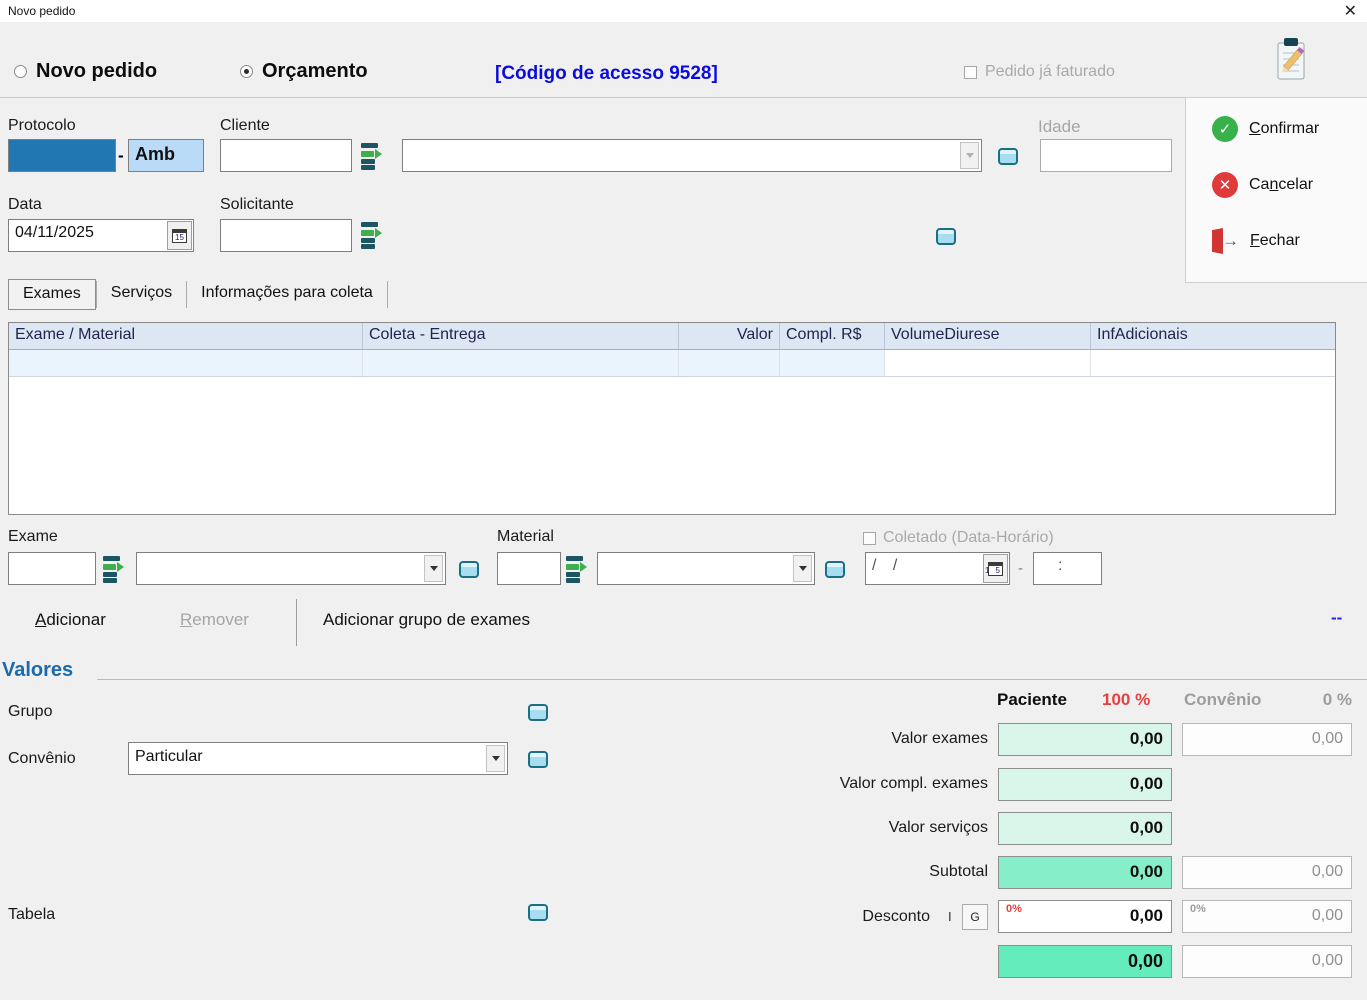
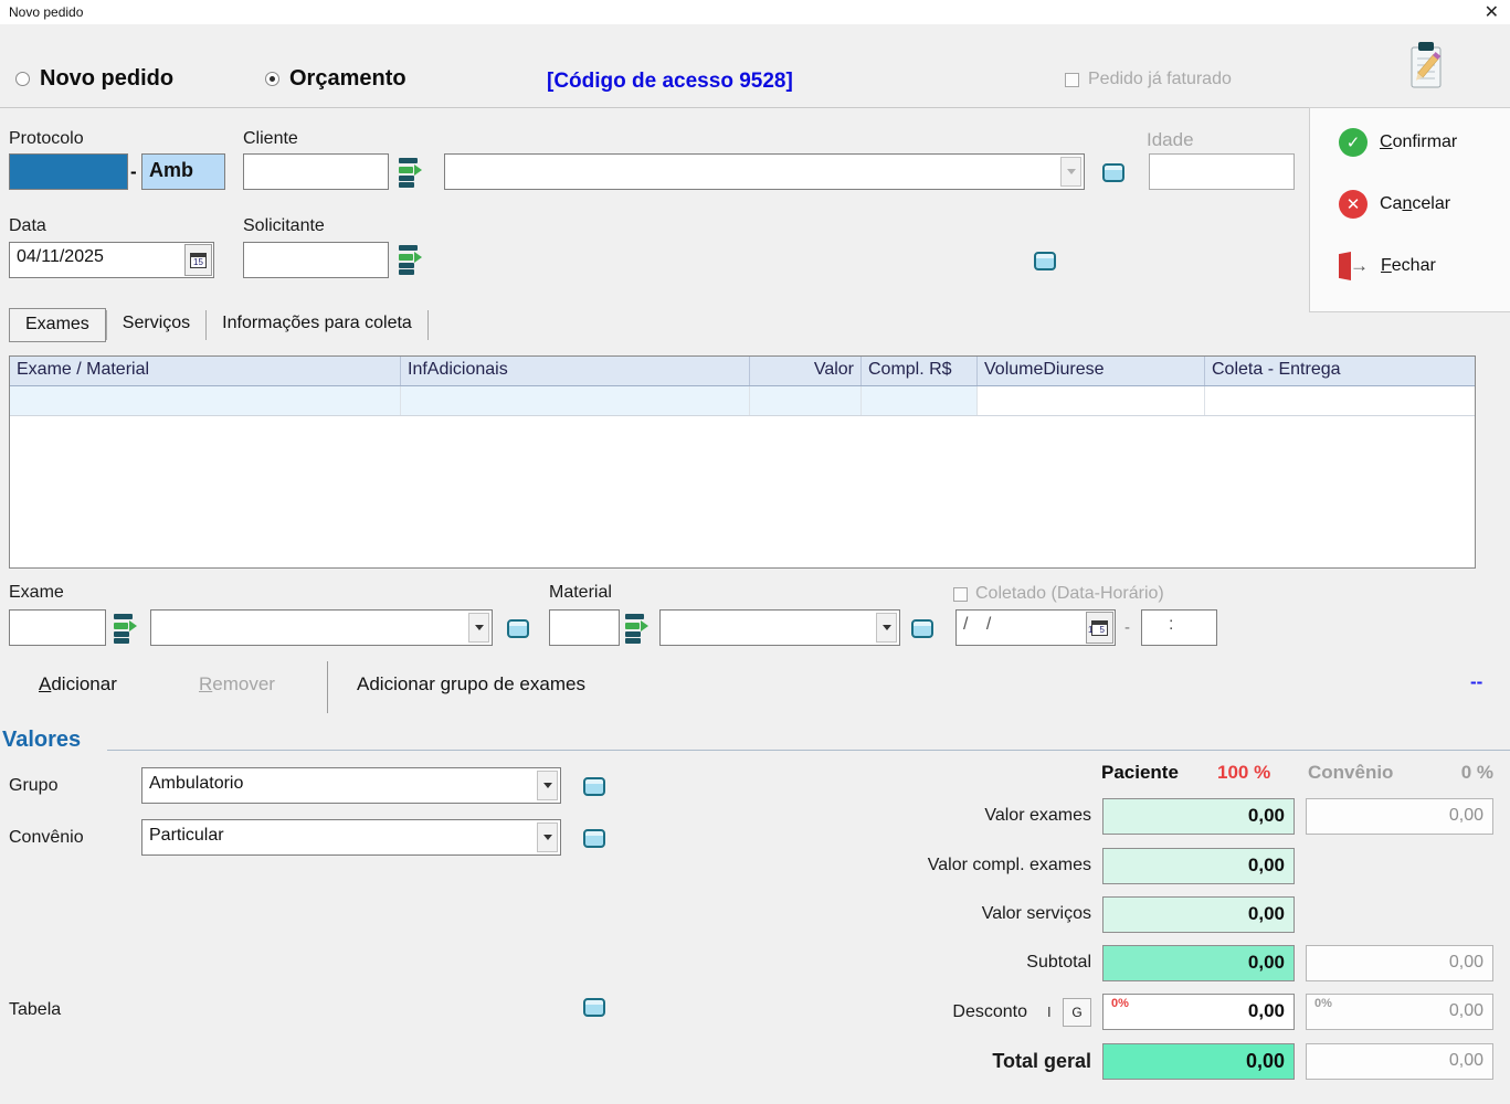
  Novo pedido
  ✕
  Novo pedido
  Orçamento
  [Código de acesso 9528]
  Pedido já faturado
  ✓
  Confirmar
  ✕
  Cancelar
  →
  Fechar
  Protocolo
  -
  Amb
  Cliente
  Idade
  Data
  04/11/2025
  15
  Solicitante
  Exames
  Serviços
  Informações para coleta
  Exame / Material
- Coleta - Entrega
+ InfAdicionais
  Valor
  Compl. R$
  VolumeDiurese
- InfAdicionais
+ Coleta - Entrega
  Exame
  Material
  Coletado (Data-Horário)
  / /
  15
  -
  :
  Adicionar
  Remover
  Adicionar grupo de exames
  --
  Valores
  Grupo
+ Ambulatorio
  Convênio
  Particular
  Tabela
  Paciente
  100 %
  Convênio
  0 %
  Valor exames
  0,00
  0,00
  Valor compl. exames
  0,00
  Valor serviços
  0,00
  Subtotal
  0,00
  0,00
  Desconto
  I
  G
  0%
  0,00
  0%
  0,00
+ Total geral
  0,00
  0,00
